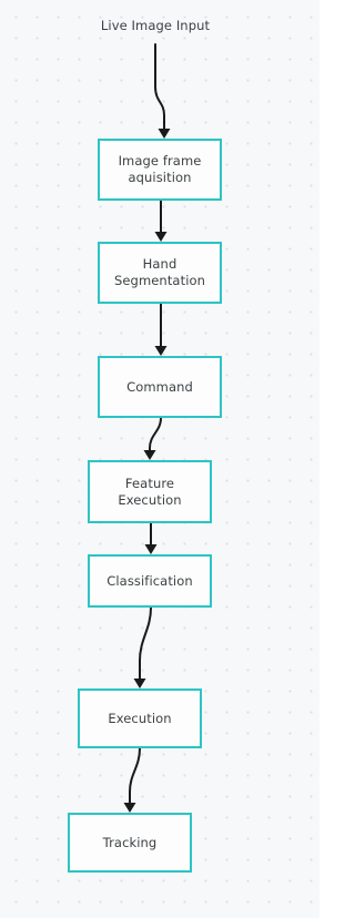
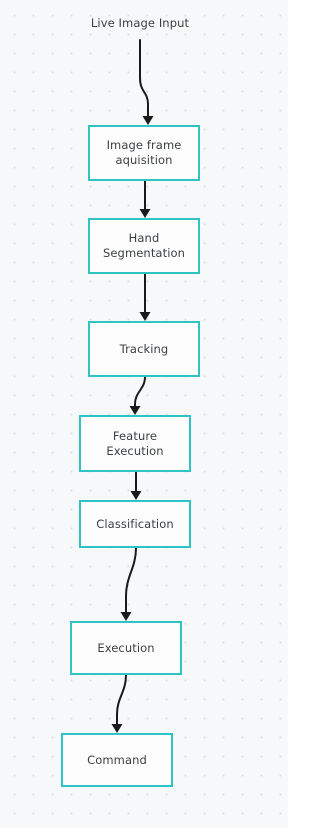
  Live Image Input
  Image frame
  aquisition
  Hand
  Segmentation
- Command
+ Tracking
  Feature
  Execution
  Classification
  Execution
- Tracking
+ Command
